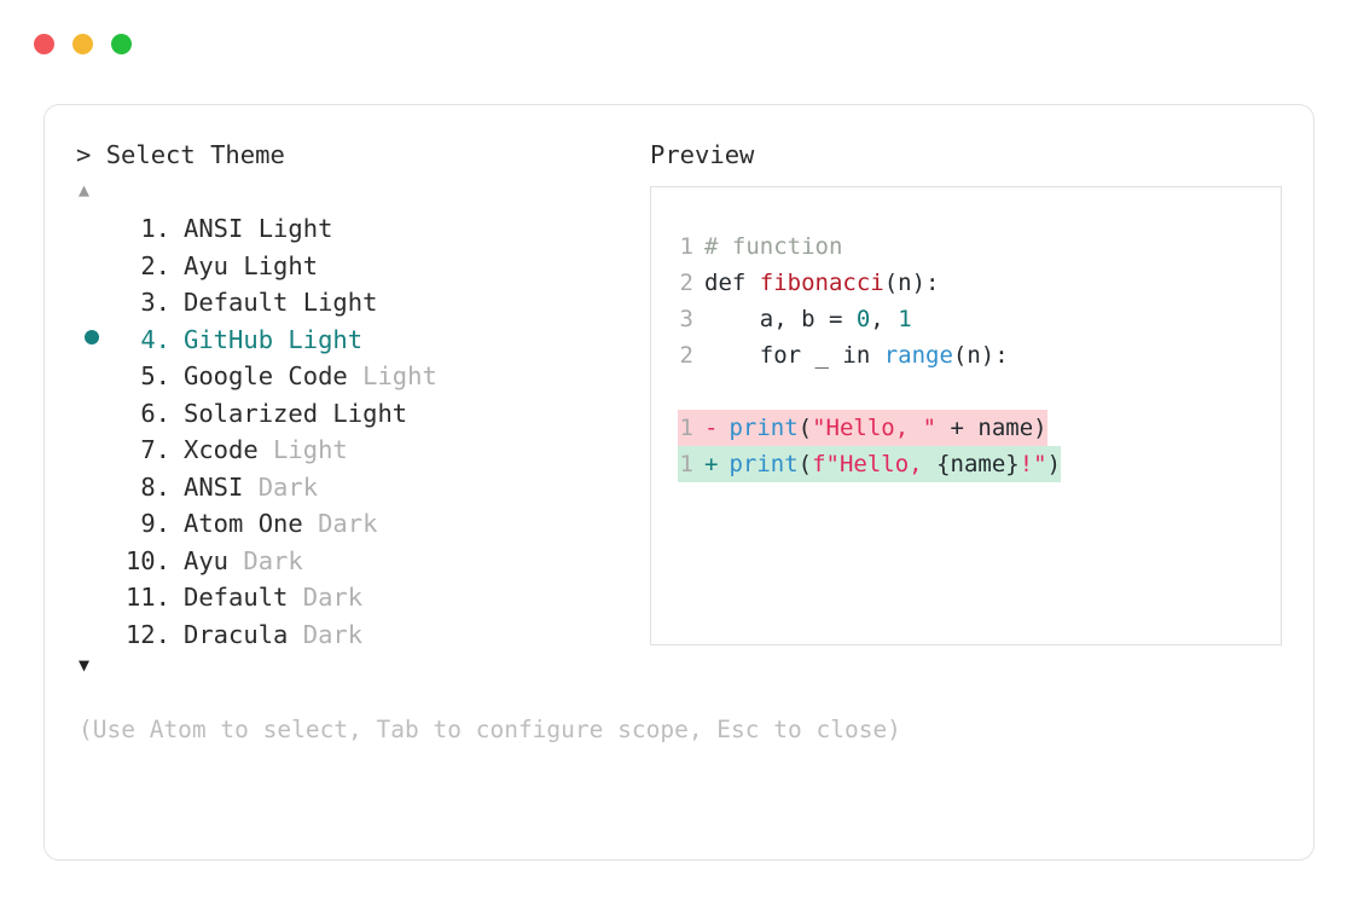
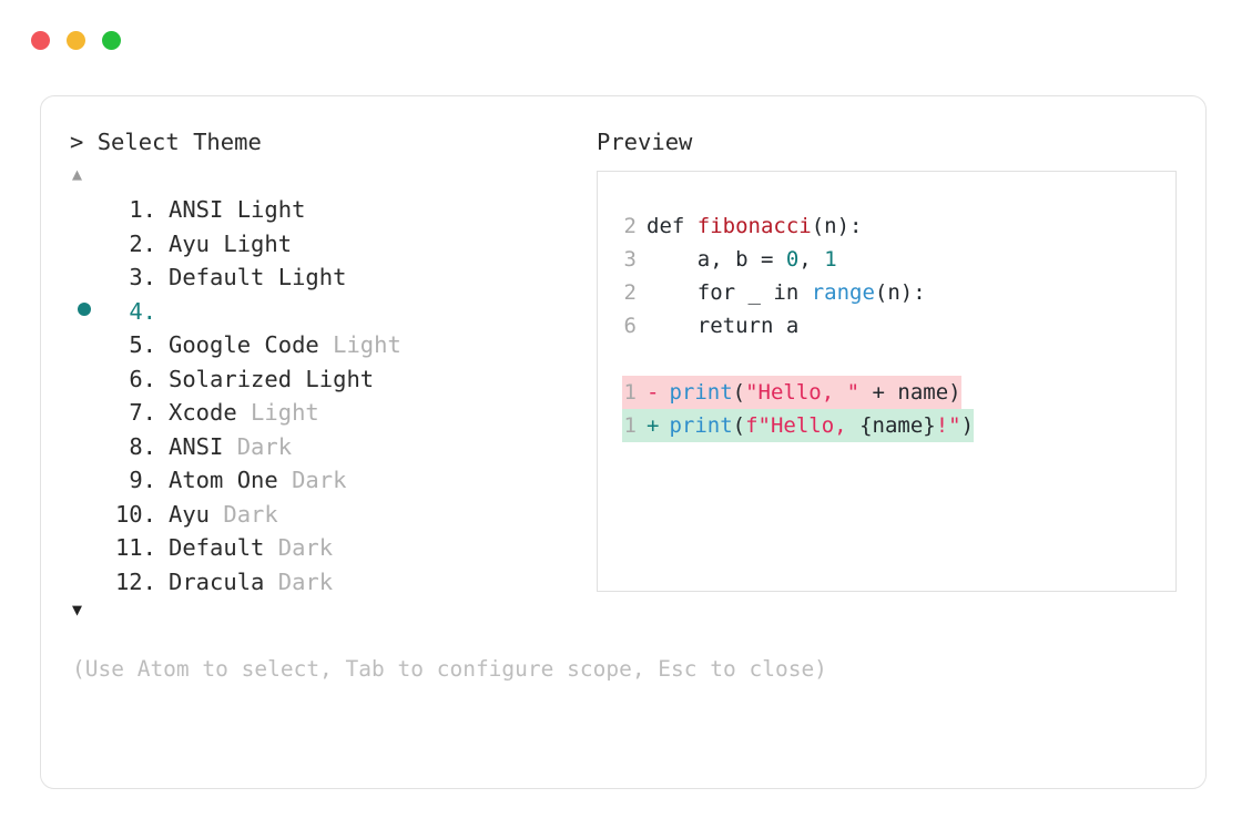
  > Select Theme
  ▲
  1.
  ANSI Light
  2.
  Ayu Light
  3.
  Default Light
  4.
- GitHub Light
  5.
  Google Code
  Light
  6.
  Solarized Light
  7.
  Xcode
  Light
  8.
  ANSI
  Dark
  9.
  Atom One
  Dark
  10.
  Ayu
  Dark
  11.
  Default
  Dark
  12.
  Dracula
  Dark
  ▼
  (Use Atom to select, Tab to configure scope, Esc to close)
  Preview
- 1 # function
  2 def fibonacci(n):
  3 a, b = 0, 1
  2 for _ in range(n):
+ 6 return a
  1 - print("Hello, " + name)
  1 + print(f"Hello, {name}!")
